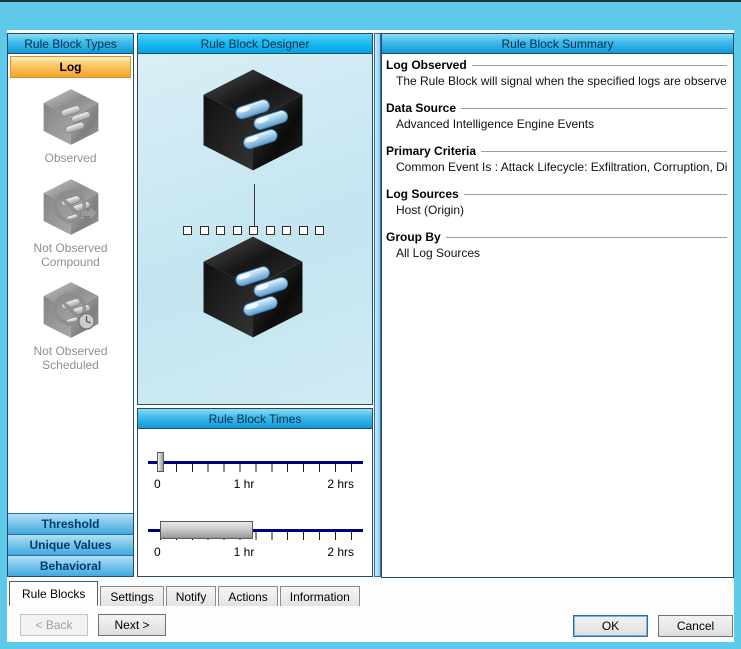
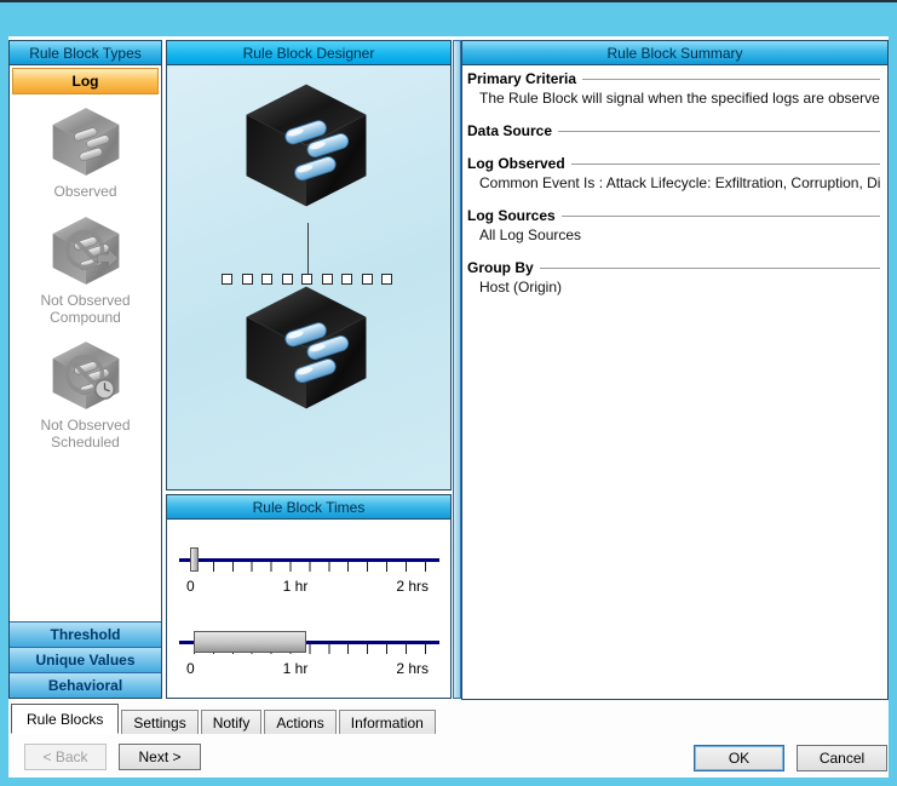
  Rule Block Types
  Log
  Observed
  Not Observed Compound
  Not Observed Scheduled
  Threshold
  Unique Values
  Behavioral
  Rule Block Designer
  Rule Block Times
  0
  1 hr
  2 hrs
  0
  1 hr
  2 hrs
  Rule Block Summary
- Log Observed
+ Primary Criteria
  The Rule Block will signal when the specified logs are observe
  Data Source
- Advanced Intelligence Engine Events
- Primary Criteria
+ Log Observed
  Common Event Is : Attack Lifecycle: Exfiltration, Corruption, Di
  Log Sources
- Host (Origin)
+ All Log Sources
  Group By
- All Log Sources
+ Host (Origin)
  Rule Blocks
  Settings
  Notify
  Actions
  Information
  < Back
  Next >
  OK
  Cancel
